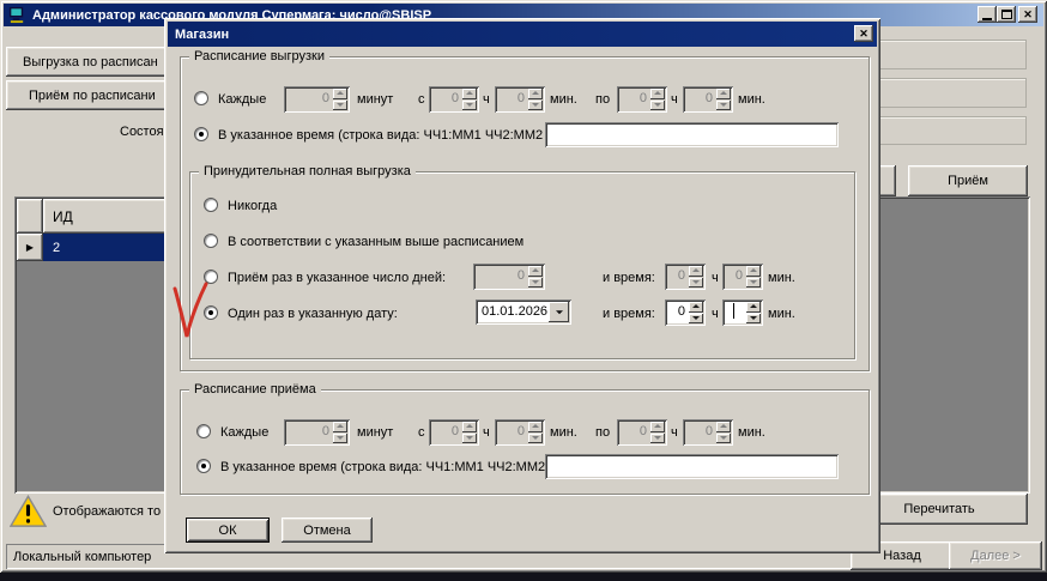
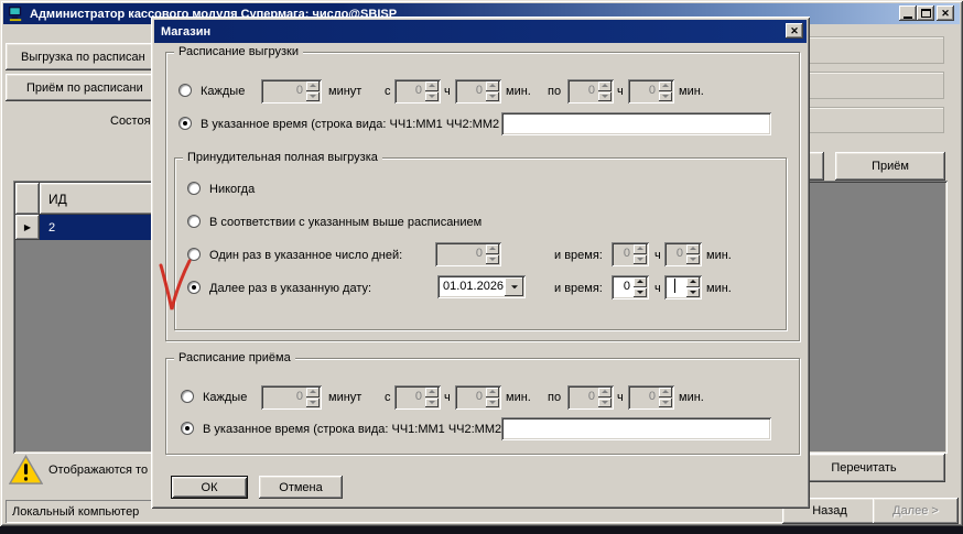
  Администратор кассового модуля Супермага: число@SBISP
  ✕
  Выгрузка по расписан
  Приём по расписани
  Состоя
  Приём
  ИД
  ▶
  2
  Отображаются то
  Перечитать
  Локальный компьютер
  Назад
  Далее >
  Магазин
  ✕
  Расписание выгрузки
  Каждые
  0
  минут
  с
  0
  ч
  0
  мин.
  по
  0
  ч
  0
  мин.
  В указанное время (строка вида: ЧЧ1:ММ1 ЧЧ2:ММ2
  Принудительная полная выгрузка
  Никогда
  В соответствии с указанным выше расписанием
- Приём раз в указанное число дней:
+ Один раз в указанное число дней:
  0
  и время:
  0
  ч
  0
  мин.
- Один раз в указанную дату:
+ Далее раз в указанную дату:
  01.01.2026
  и время:
  0
  ч
  мин.
  Расписание приёма
  Каждые
  0
  минут
  с
  0
  ч
  0
  мин.
  по
  0
  ч
  0
  мин.
  В указанное время (строка вида: ЧЧ1:ММ1 ЧЧ2:ММ2
  ОК
  Отмена
